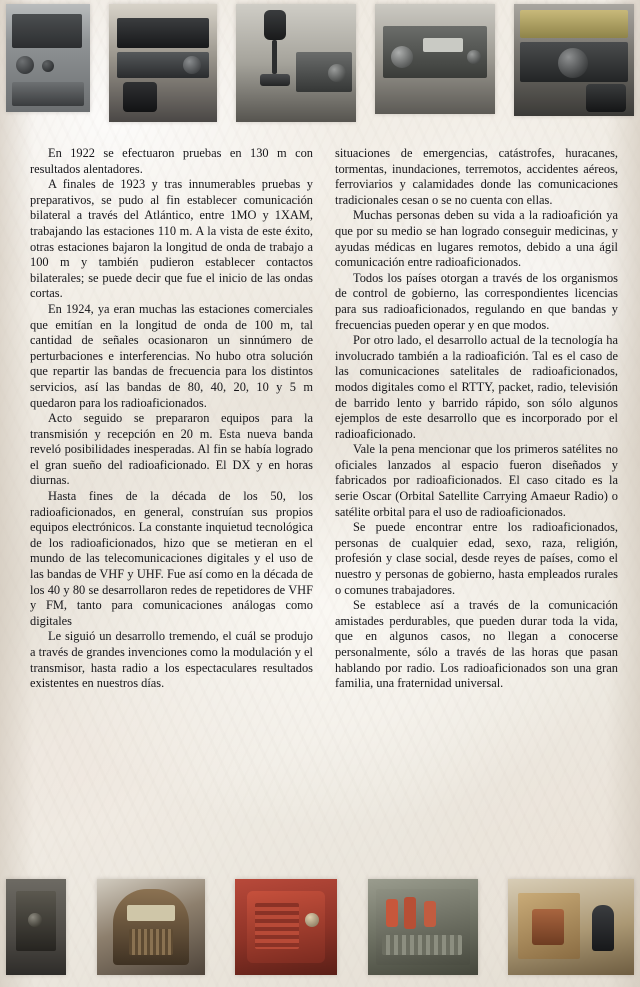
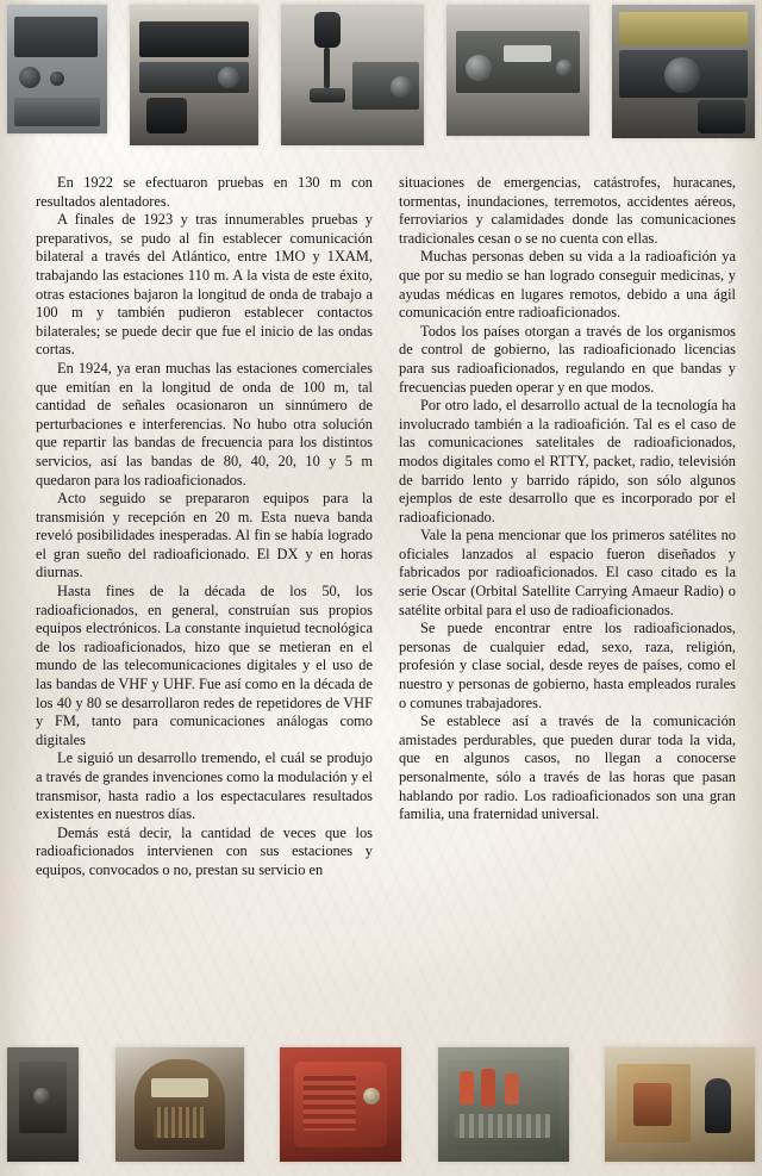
  En 1922 se efectuaron pruebas en 130 m con resultados alentadores.
  A finales de 1923 y tras innumerables pruebas y preparativos, se pudo al fin establecer comunicación bilateral a través del Atlántico, entre 1MO y 1XAM, trabajando las estaciones 110 m. A la vista de este éxito, otras estaciones bajaron la longitud de onda de trabajo a 100 m y también pudieron establecer contactos bilaterales; se puede decir que fue el inicio de las ondas cortas.
  En 1924, ya eran muchas las estaciones comerciales que emitían en la longitud de onda de 100 m, tal cantidad de señales ocasionaron un sinnúmero de perturbaciones e interferencias. No hubo otra solución que repartir las bandas de frecuencia para los distintos servicios, así las bandas de 80, 40, 20, 10 y 5 m quedaron para los radioaficionados.
  Acto seguido se prepararon equipos para la transmisión y recepción en 20 m. Esta nueva banda reveló posibilidades inesperadas. Al fin se había logrado el gran sueño del radioaficionado. El DX y en horas diurnas.
  Hasta fines de la década de los 50, los radioaficionados, en general, construían sus propios equipos electrónicos. La constante inquietud tecnológica de los radioaficionados, hizo que se metieran en el mundo de las telecomunicaciones digitales y el uso de las bandas de VHF y UHF. Fue así como en la década de los 40 y 80 se desarrollaron redes de repetidores de VHF y FM, tanto para comunicaciones análogas como digitales
  Le siguió un desarrollo tremendo, el cuál se produjo a través de grandes invenciones como la modulación y el transmisor, hasta radio a los espectaculares resultados existentes en nuestros días.
+ Demás está decir, la cantidad de veces que los radioaficionados intervienen con sus estaciones y equipos, convocados o no, prestan su servicio en
  situaciones de emergencias, catástrofes, huracanes, tormentas, inundaciones, terremotos, accidentes aéreos, ferroviarios y calamidades donde las comunicaciones tradicionales cesan o se no cuenta con ellas.
  Muchas personas deben su vida a la radioafición ya que por su medio se han logrado conseguir medicinas, y ayudas médicas en lugares remotos, debido a una ágil comunicación entre radioaficionados.
- Todos los países otorgan a través de los organismos de control de gobierno, las correspondientes licencias para sus radioaficionados, regulando en que bandas y frecuencias pueden operar y en que modos.
+ Todos los países otorgan a través de los organismos de control de gobierno, las radioaficionado licencias para sus radioaficionados, regulando en que bandas y frecuencias pueden operar y en que modos.
  Por otro lado, el desarrollo actual de la tecnología ha involucrado también a la radioafición. Tal es el caso de las comunicaciones satelitales de radioaficionados, modos digitales como el RTTY, packet, radio, televisión de barrido lento y barrido rápido, son sólo algunos ejemplos de este desarrollo que es incorporado por el radioaficionado.
  Vale la pena mencionar que los primeros satélites no oficiales lanzados al espacio fueron diseñados y fabricados por radioaficionados. El caso citado es la serie Oscar (Orbital Satellite Carrying Amaeur Radio) o satélite orbital para el uso de radioaficionados.
  Se puede encontrar entre los radioaficionados, personas de cualquier edad, sexo, raza, religión, profesión y clase social, desde reyes de países, como el nuestro y personas de gobierno, hasta empleados rurales o comunes trabajadores.
  Se establece así a través de la comunicación amistades perdurables, que pueden durar toda la vida, que en algunos casos, no llegan a conocerse personalmente, sólo a través de las horas que pasan hablando por radio. Los radioaficionados son una gran familia, una fraternidad universal.
